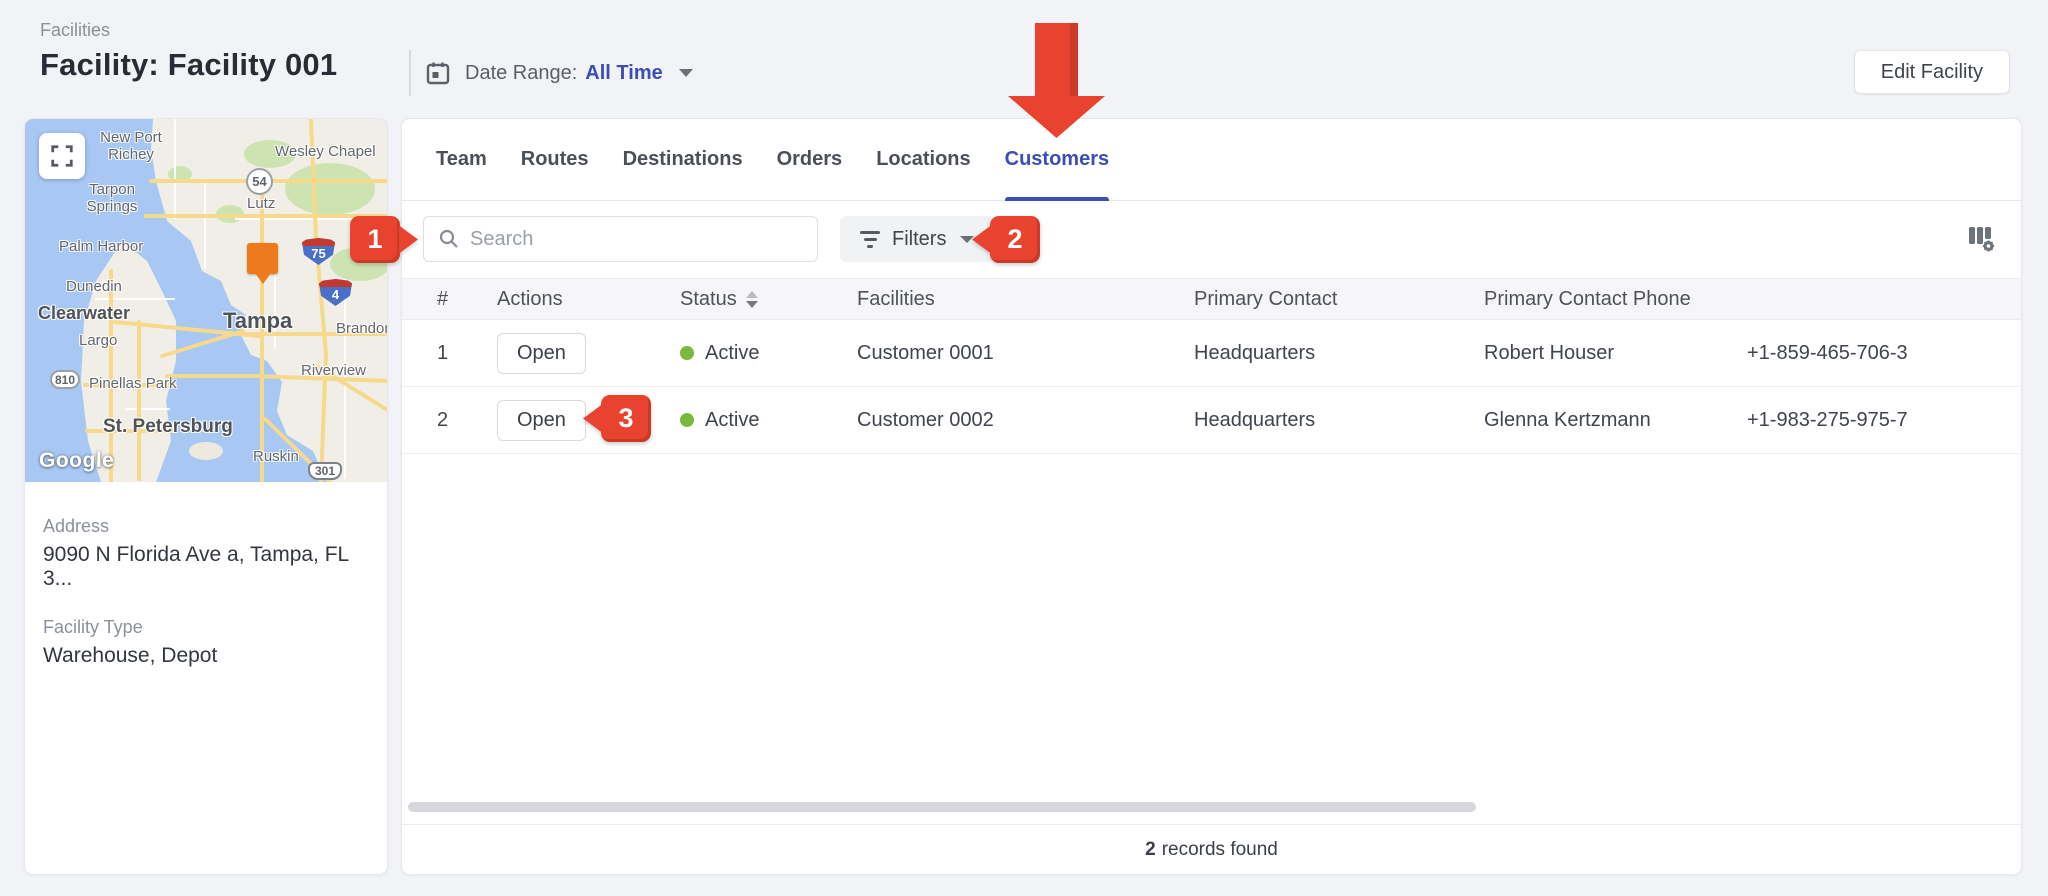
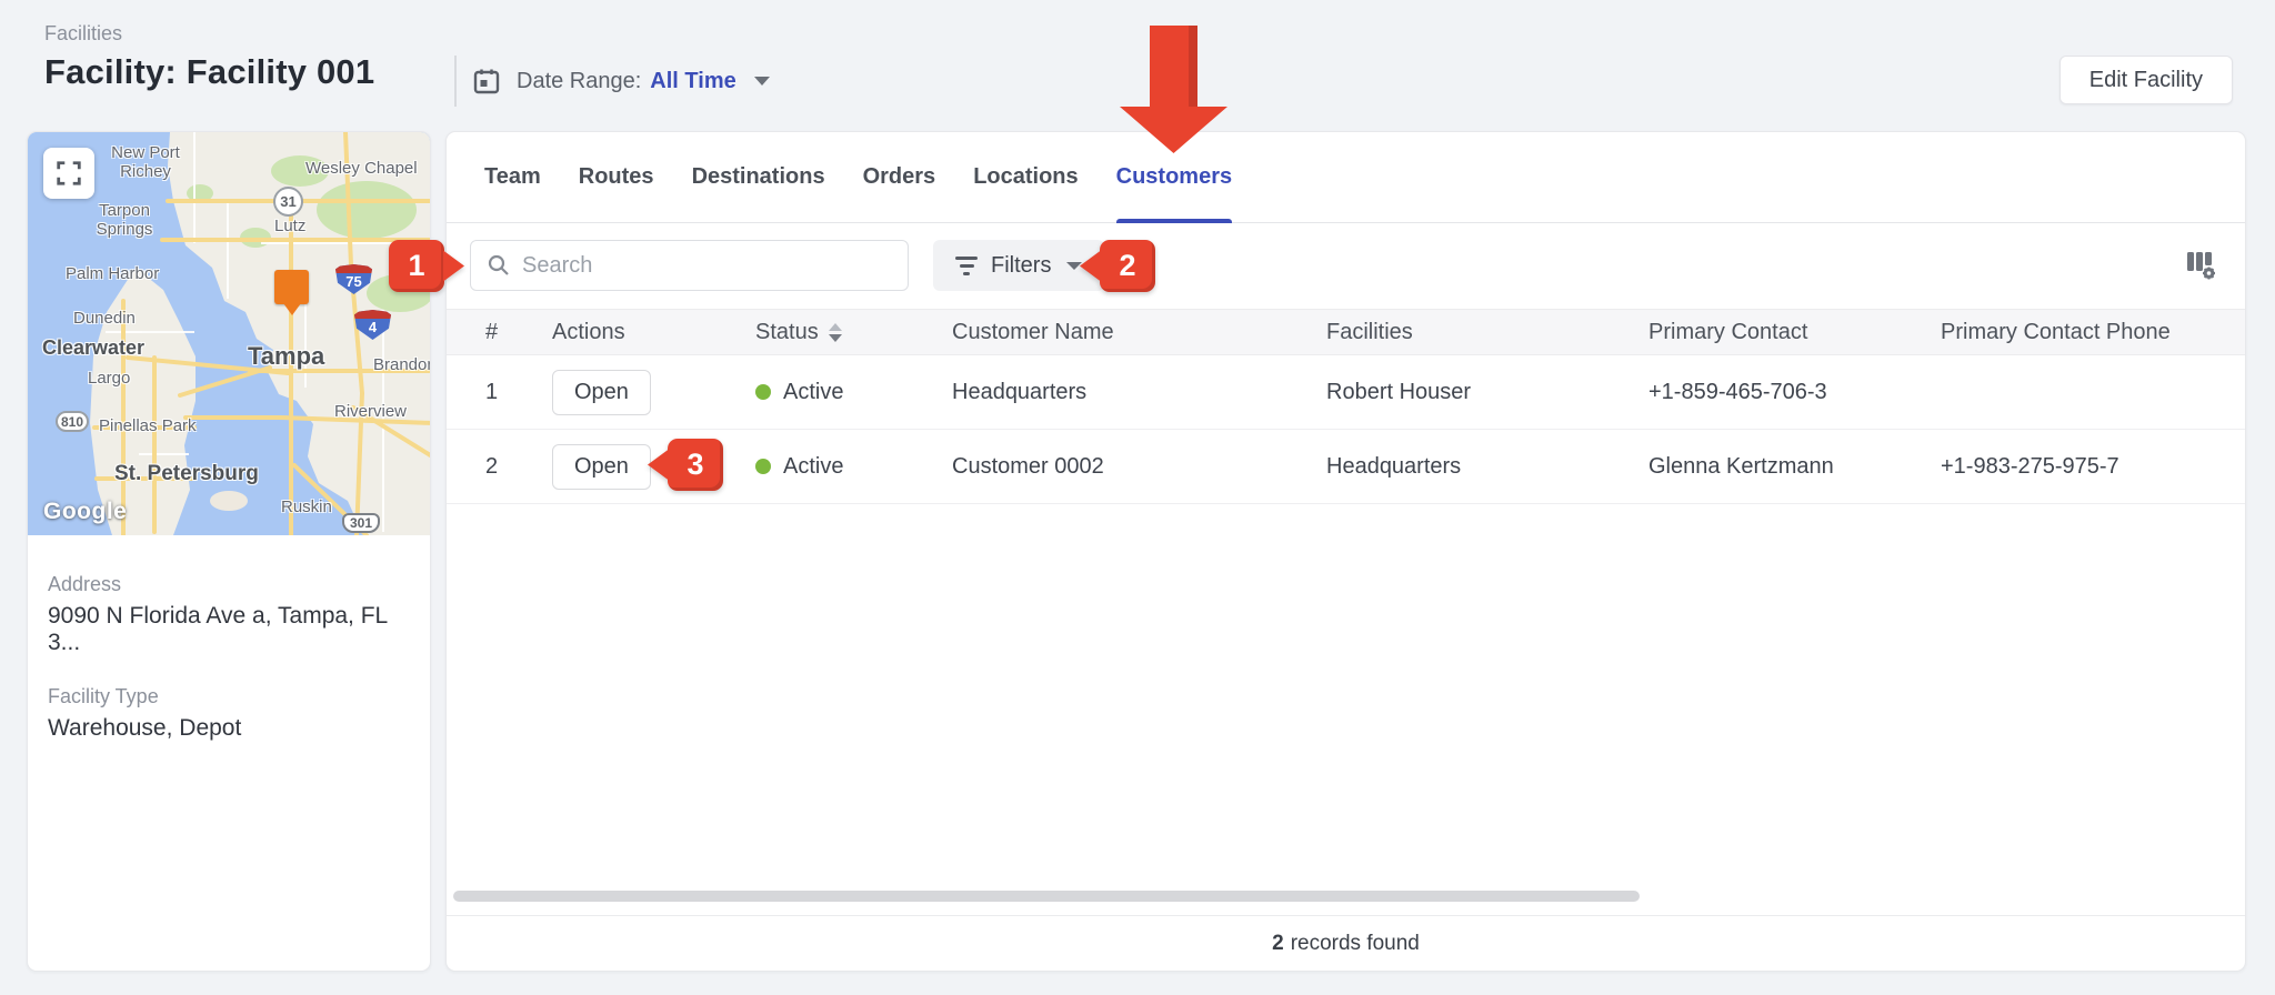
  Facilities
  Facility: Facility 001
  Date Range:
  All Time
  Edit Facility
  New Port Richey
  Wesley Chapel
  Tarpon Springs
  Lutz
  Palm Harbor
  Dunedin
  Clearwater
  Largo
  Tampa
  Brando
  Riverview
  Pinellas Park
  St. Petersburg
  Ruskin
- 54
+ 31
  75
  4
  810
  301
  Google
  Address
  9090 N Florida Ave a, Tampa, FL 3...
  Facility Type
  Warehouse, Depot
  Team
  Routes
  Destinations
  Orders
  Locations
  Customers
  Search
  Filters
  #
  Actions
  Status
+ Customer Name
  Facilities
  Primary Contact
  Primary Contact Phone
  1
  Open
  Active
- Customer 0001
  Headquarters
  Robert Houser
  +1-859-465-706-3
  2
  Open
  Active
  Customer 0002
  Headquarters
  Glenna Kertzmann
  +1-983-275-975-7
  2
  records found
  1
  2
  3
